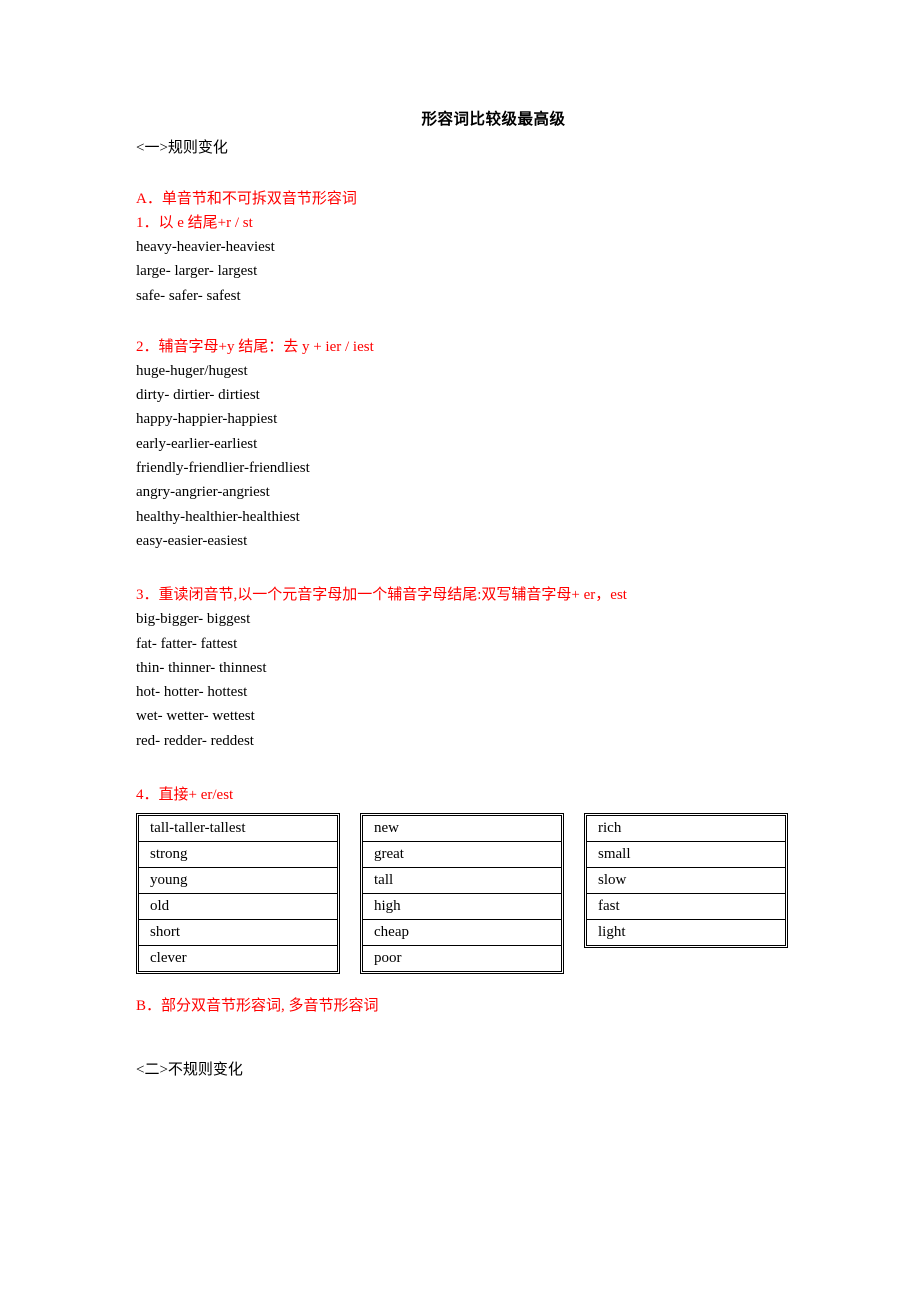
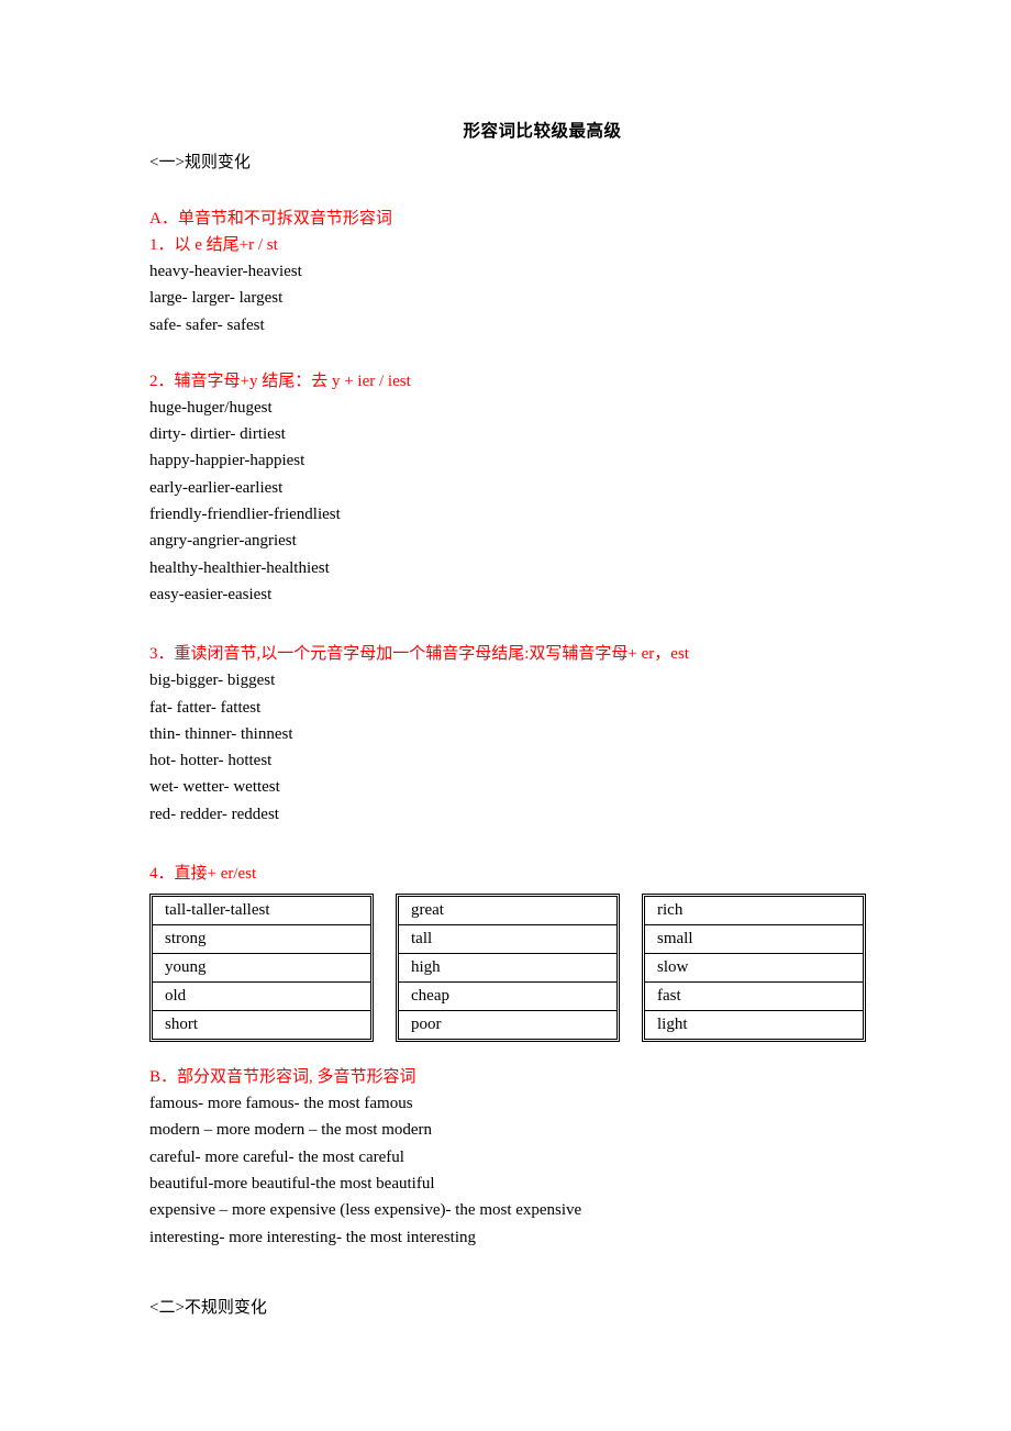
  形容词比较级最高级
  <一>规则变化
  A．单音节和不可拆双音节形容词
  1．以 e 结尾+r / st
  heavy-heavier-heaviest
  large- larger- largest
  safe- safer- safest
  2．辅音字母+y 结尾：去 y + ier / iest
  huge-huger/hugest
  dirty- dirtier- dirtiest
  happy-happier-happiest
  early-earlier-earliest
  friendly-friendlier-friendliest
  angry-angrier-angriest
  healthy-healthier-healthiest
  easy-easier-easiest
  3．重读闭音节,以一个元音字母加一个辅音字母结尾:双写辅音字母+ er，est
  big-bigger- biggest
  fat- fatter- fattest
  thin- thinner- thinnest
  hot- hotter- hottest
  wet- wetter- wettest
  red- redder- reddest
  4．直接+ er/est
  tall-taller-tallest
  strong
  young
  old
  short
- clever
- new
  great
  tall
  high
  cheap
  poor
  rich
  small
  slow
  fast
  light
  B．部分双音节形容词, 多音节形容词
+ famous- more famous- the most famous
+ modern – more modern – the most modern
+ careful- more careful- the most careful
+ beautiful-more beautiful-the most beautiful
+ expensive – more expensive (less expensive)- the most expensive
+ interesting- more interesting- the most interesting
  <二>不规则变化
